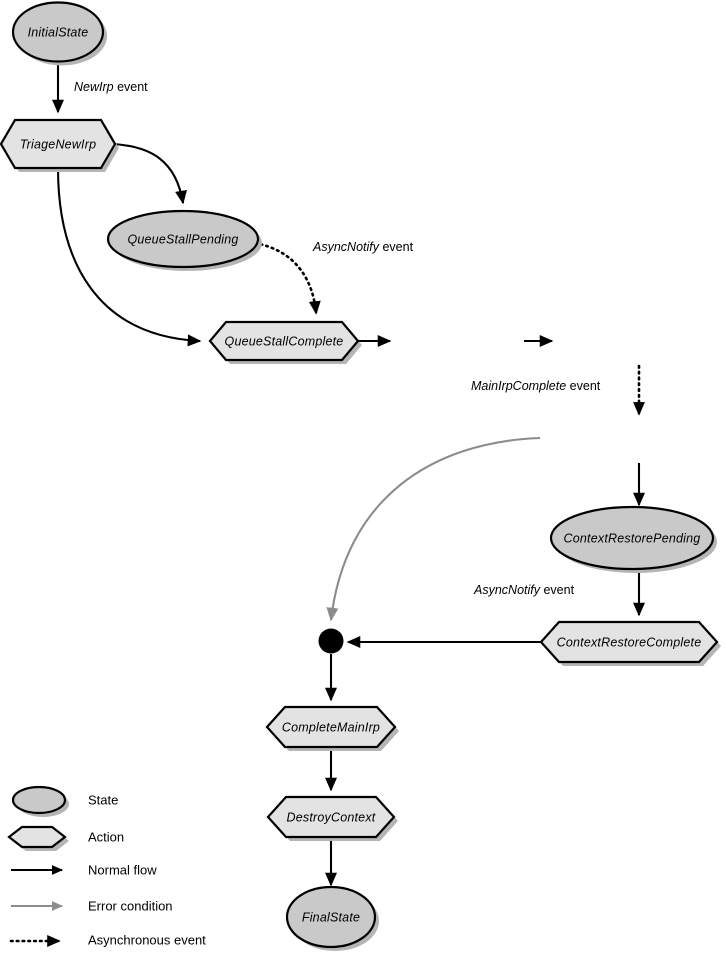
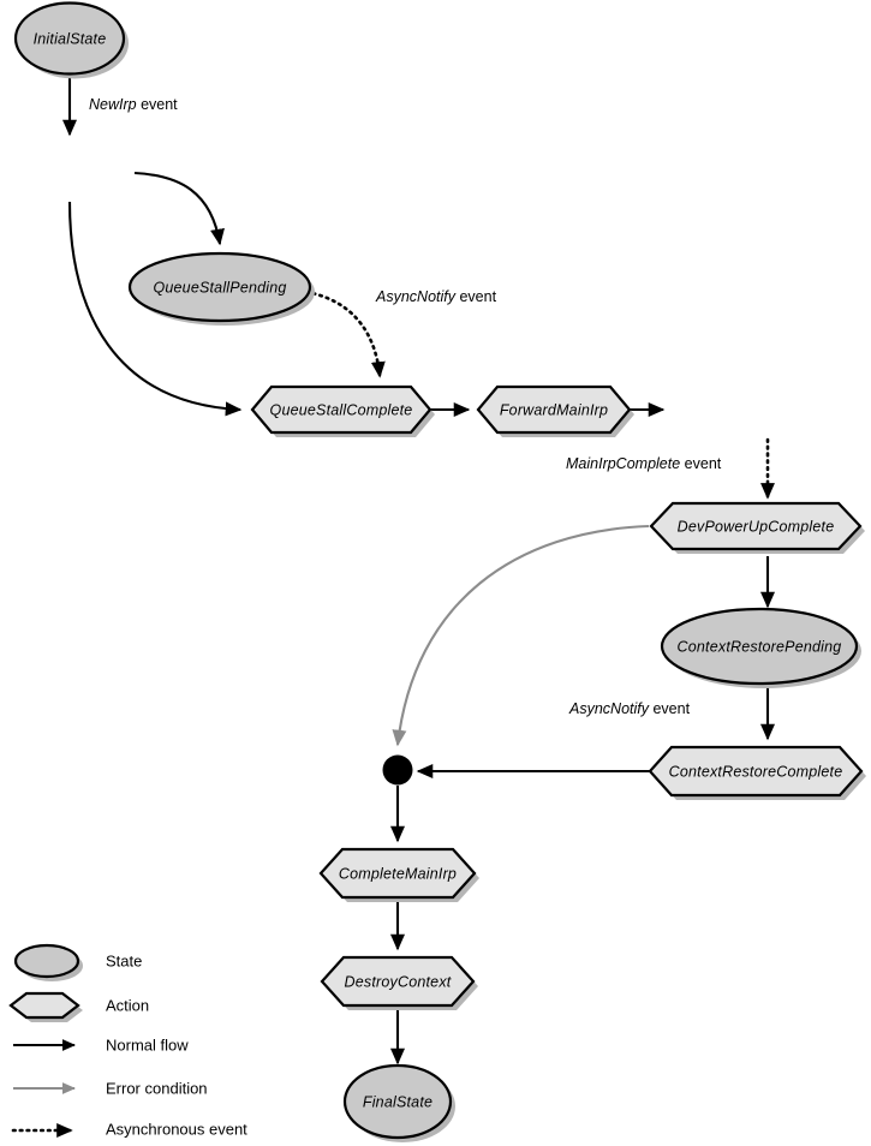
  InitialState
- TriageNewIrp
  QueueStallPending
  QueueStallComplete
+ ForwardMainIrp
+ DevPowerUpComplete
  ContextRestorePending
  ContextRestoreComplete
  CompleteMainIrp
  DestroyContext
  FinalState
  NewIrp event
  AsyncNotify event
  MainIrpComplete event
  AsyncNotify event
  State
  Action
  Normal flow
  Error condition
  Asynchronous event
